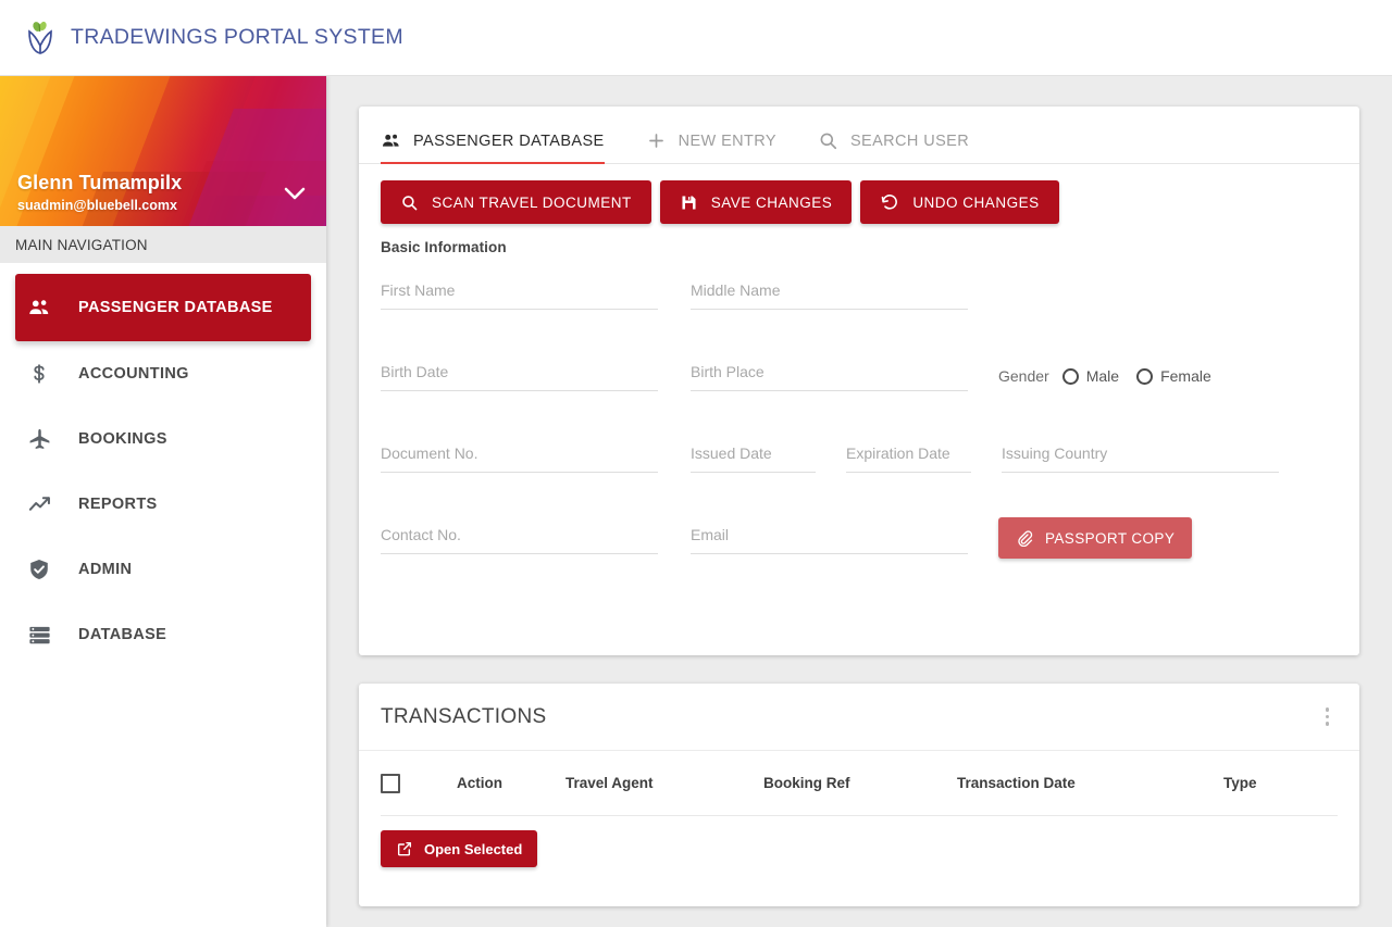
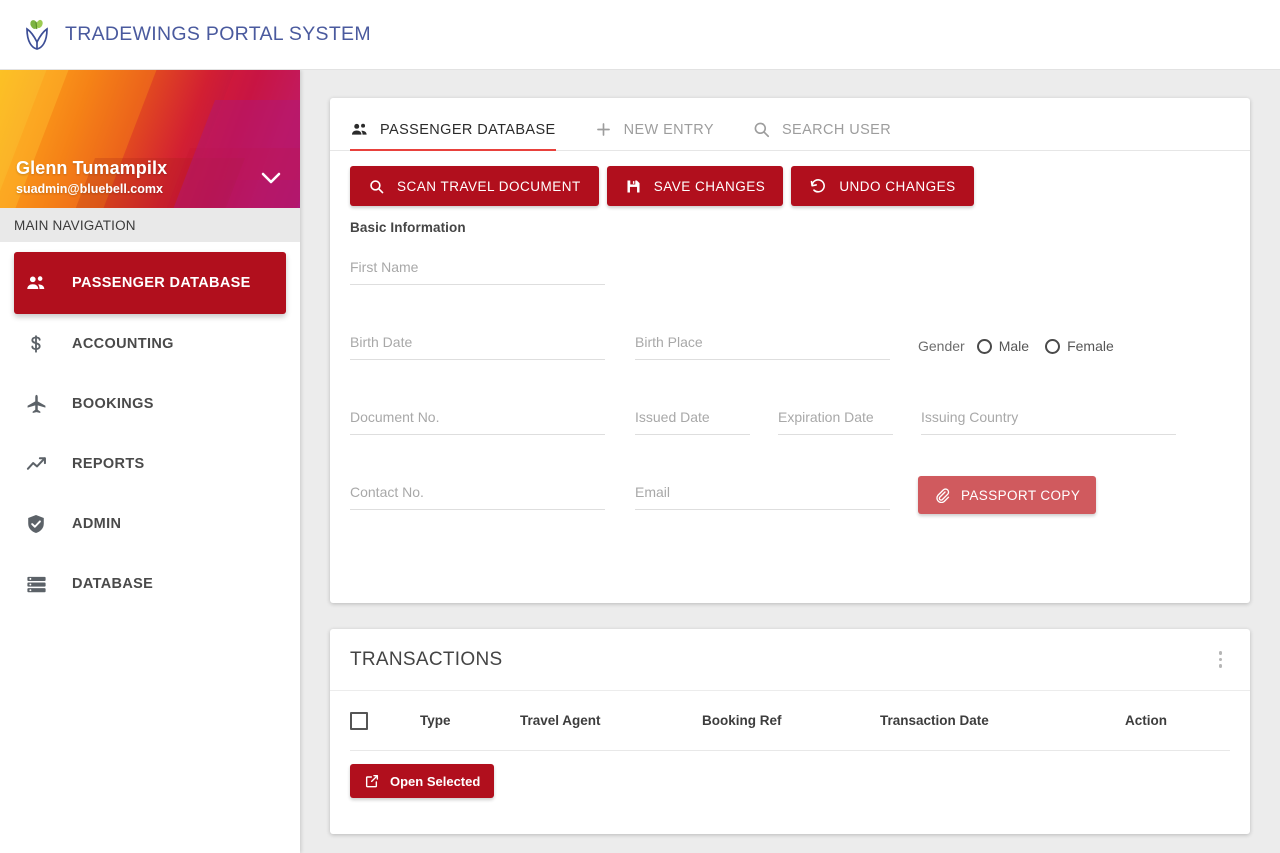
  TRADEWINGS PORTAL SYSTEM
  Glenn Tumampilx
  suadmin@bluebell.comx
  MAIN NAVIGATION
  PASSENGER DATABASE
  ACCOUNTING
  BOOKINGS
  REPORTS
  ADMIN
  DATABASE
  PASSENGER DATABASE
  NEW ENTRY
  SEARCH USER
  SCAN TRAVEL DOCUMENT
  SAVE CHANGES
  UNDO CHANGES
  Basic Information
  First Name
- Middle Name
  Birth Date
  Birth Place
  Gender
  Male
  Female
  Document No.
  Issued Date
  Expiration Date
  Issuing Country
  Contact No.
  Email
  PASSPORT COPY
  TRANSACTIONS
- Action
+ Type
  Travel Agent
  Booking Ref
  Transaction Date
- Type
+ Action
  Open Selected
